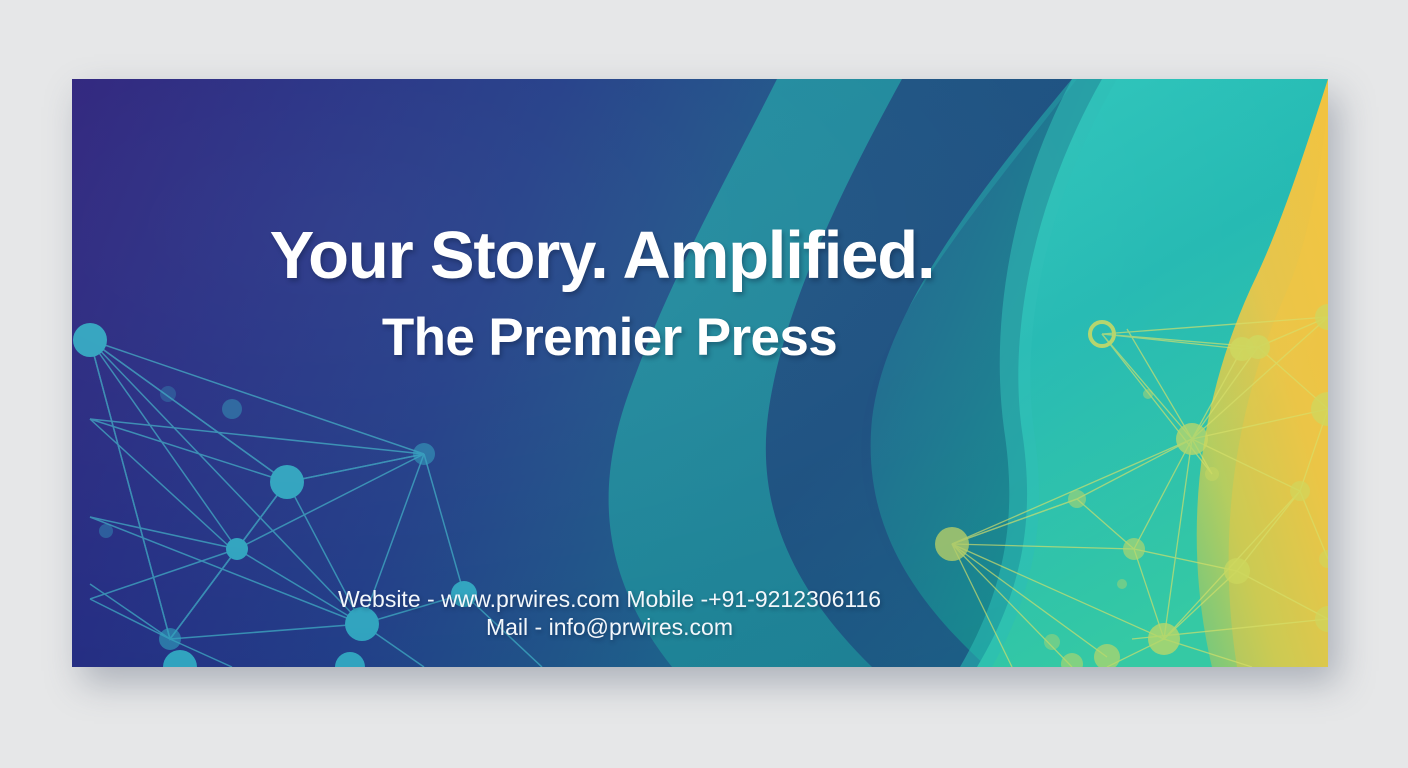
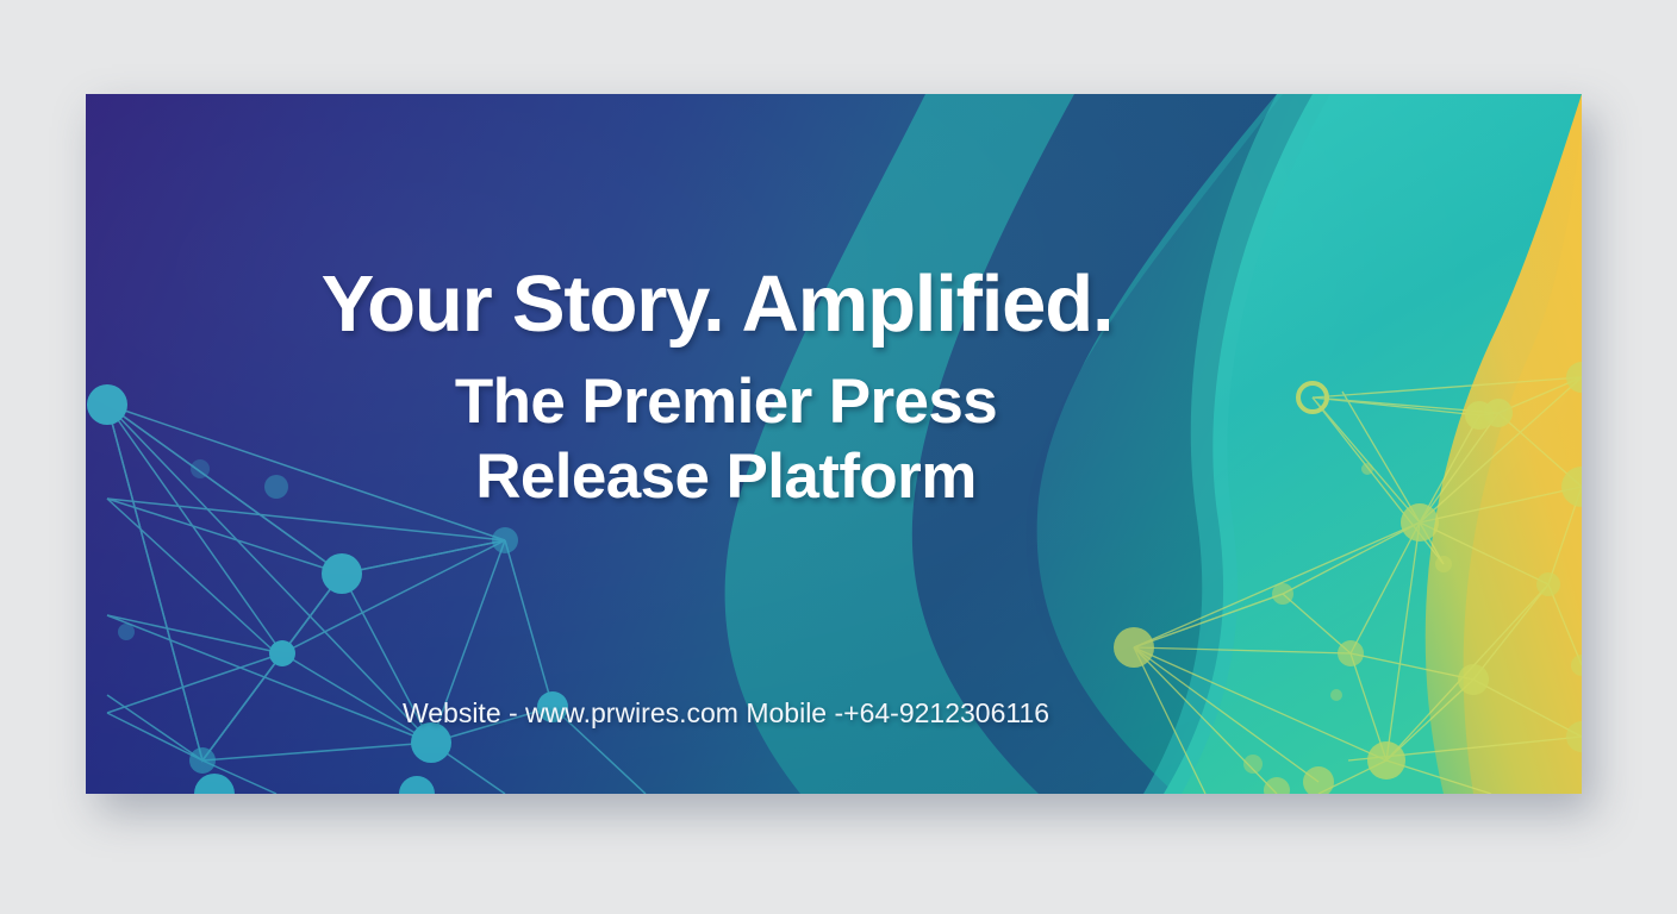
  Your Story. Amplified.
  The Premier Press
+ Release Platform
- Website - www.prwires.com Mobile -+91-9212306116
+ Website - www.prwires.com Mobile -+64-9212306116
- Mail - info@prwires.com
